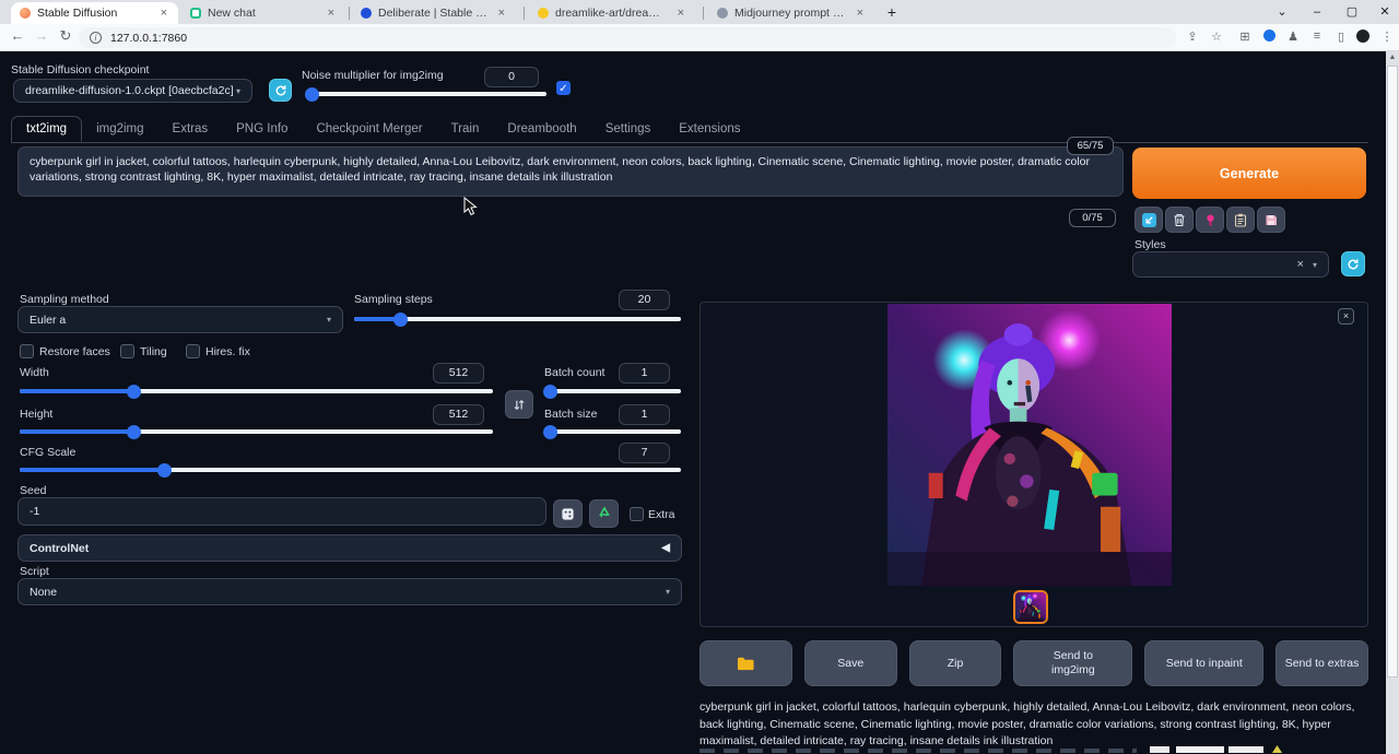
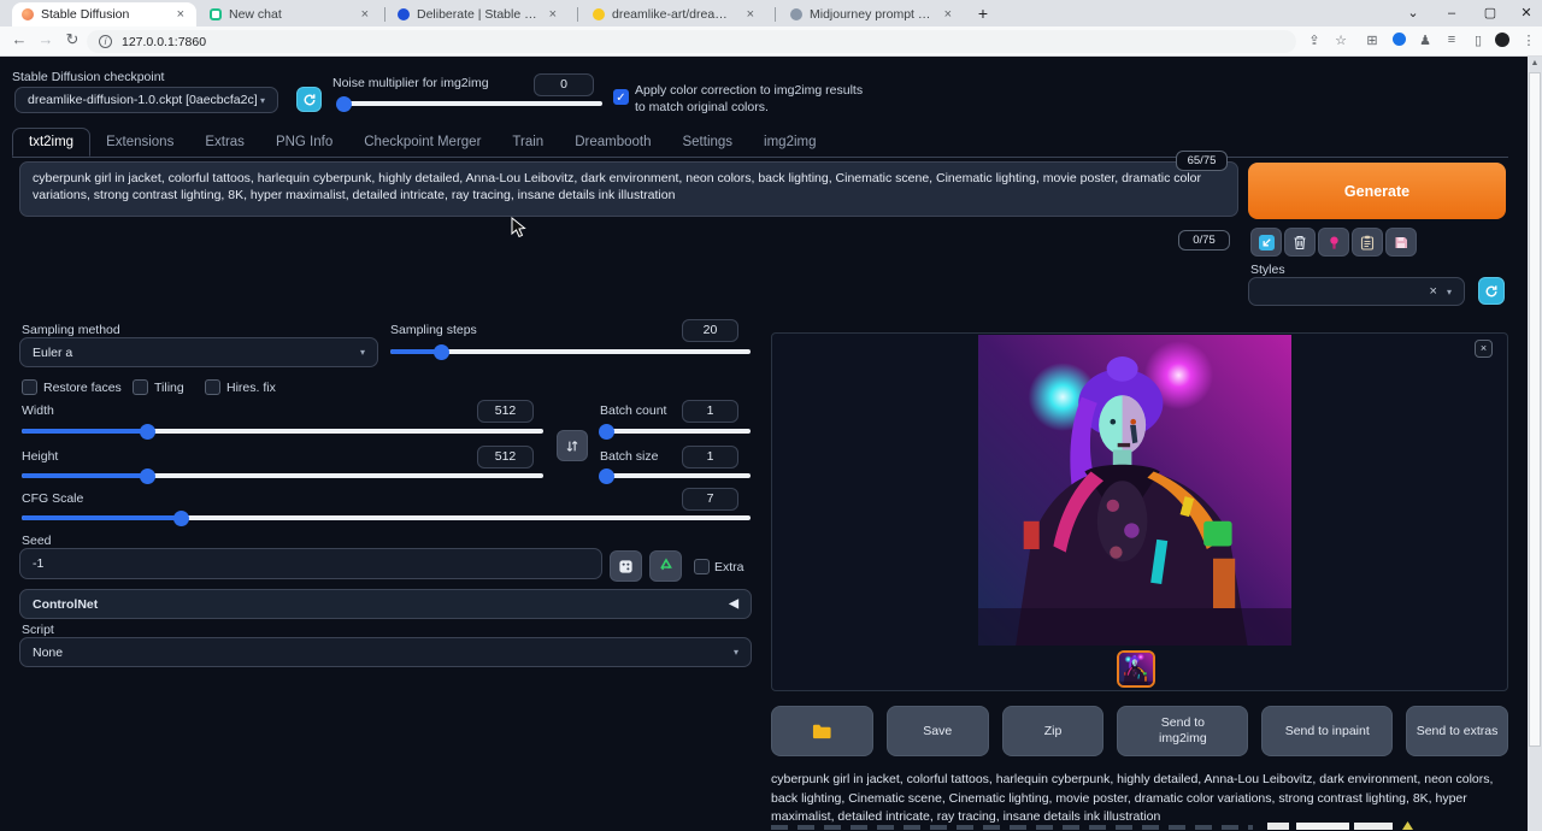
  Stable Diffusion
  ×
  New chat
  ×
  ×
  ×
  ×
  +
  ⌄
  –
  ▢
  ✕
  ←
  →
  ↻
  i
  127.0.0.1:7860
  ⇪
  ☆
  ⊞
  ♟
  ≡
  ▯
  ⋮
  Stable Diffusion checkpoint
  dreamlike-diffusion-1.0.ckpt [0aecbcfa2c]
  ▾
  Noise multiplier for img2img
  0
  ✓
+ Apply color correction to img2img results to match original colors.
  txt2img
- img2img
+ Extensions
  Extras
  PNG Info
  Checkpoint Merger
  Train
  Dreambooth
  Settings
- Extensions
+ img2img
  65/75
  cyberpunk girl in jacket, colorful tattoos, harlequin cyberpunk, highly detailed, Anna-Lou Leibovitz, dark environment, neon colors, back lighting, Cinematic scene, Cinematic lighting, movie poster, dramatic color variations, strong contrast lighting, 8K, hyper maximalist, detailed intricate, ray tracing, insane details ink illustration
  0/75
  Sampling method
  Euler a
  ▾
  Sampling steps
  20
  Restore faces
  Tiling
  Hires. fix
  Width
  512
  Batch count
  1
  Height
  512
  Batch size
  1
  CFG Scale
  7
  Seed
  -1
  Extra
  ControlNet
  ◀
  Script
  None
  ▾
  Generate
  Styles
  ×
  ▾
  ×
  Save
  Zip
  Send to img2img
  Send to inpaint
  Send to extras
  cyberpunk girl in jacket, colorful tattoos, harlequin cyberpunk, highly detailed, Anna-Lou Leibovitz, dark environment, neon colors, back lighting, Cinematic scene, Cinematic lighting, movie poster, dramatic color variations, strong contrast lighting, 8K, hyper maximalist, detailed intricate, ray tracing, insane details ink illustration
